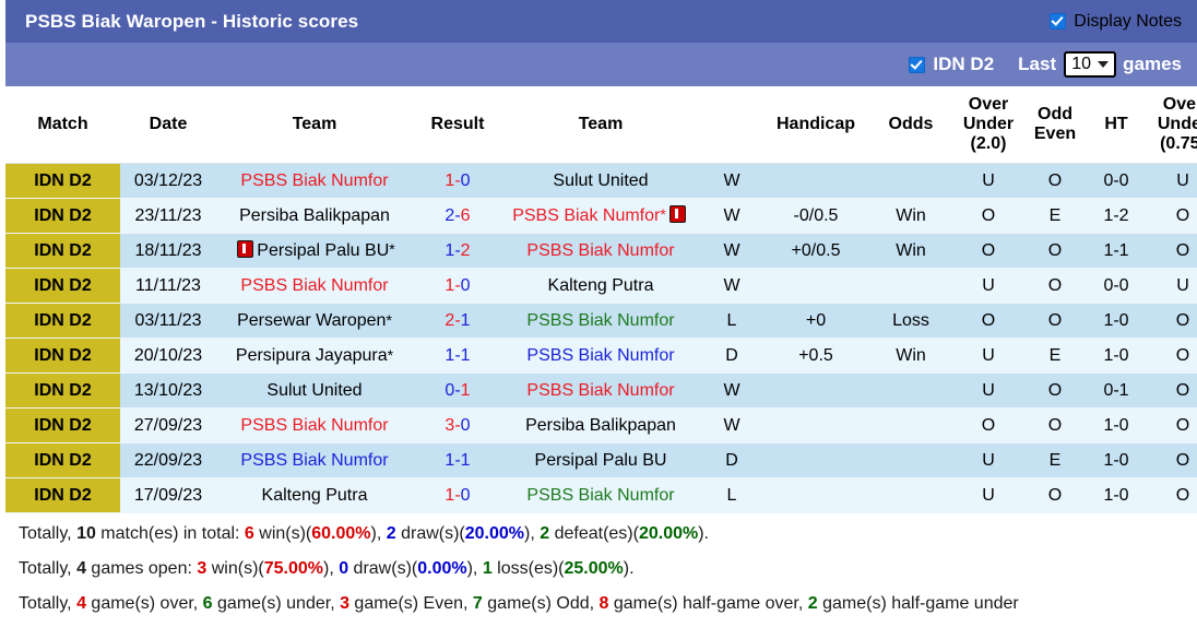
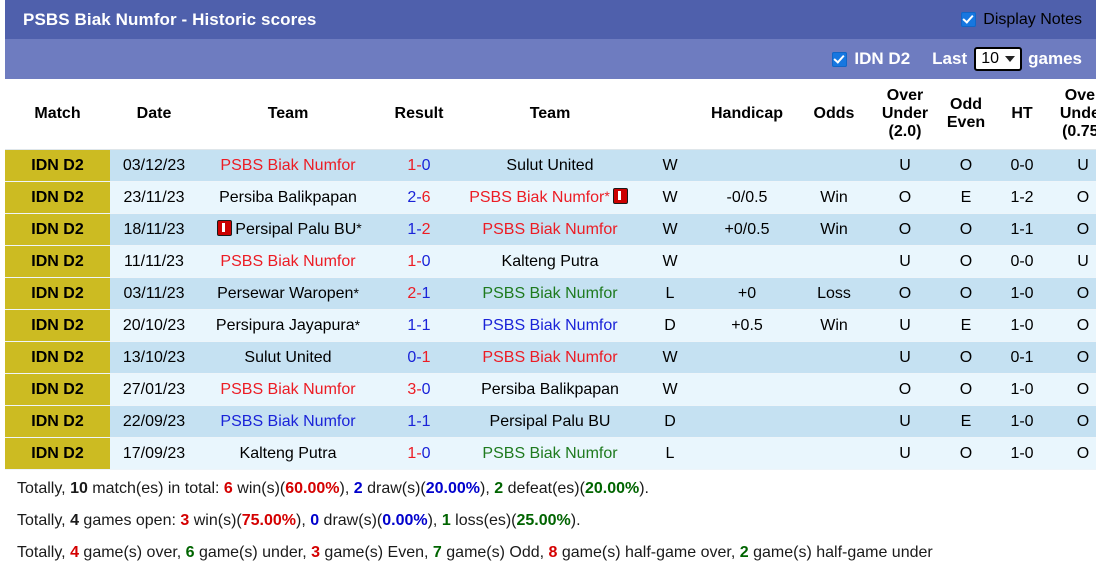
- PSBS Biak Waropen - Historic scores
+ PSBS Biak Numfor - Historic scores
  Display Notes
  IDN D2
  Last
  10
  games
  Match	Date	Team	Result	Team		Handicap	Odds	Over Under (2.0)	Odd Even	HT	Ove Unde (0.75
  IDN D2	03/12/23	PSBS Biak Numfor	1-0	Sulut United	W			U	O	0-0	U
  IDN D2	23/11/23	Persiba Balikpapan	2-6	PSBS Biak Numfor*	W	-0/0.5	Win	O	E	1-2	O
  IDN D2	18/11/23	Persipal Palu BU*	1-2	PSBS Biak Numfor	W	+0/0.5	Win	O	O	1-1	O
  IDN D2	11/11/23	PSBS Biak Numfor	1-0	Kalteng Putra	W			U	O	0-0	U
  IDN D2	03/11/23	Persewar Waropen*	2-1	PSBS Biak Numfor	L	+0	Loss	O	O	1-0	O
  IDN D2	20/10/23	Persipura Jayapura*	1-1	PSBS Biak Numfor	D	+0.5	Win	U	E	1-0	O
  IDN D2	13/10/23	Sulut United	0-1	PSBS Biak Numfor	W			U	O	0-1	O
- IDN D2	27/09/23	PSBS Biak Numfor	3-0	Persiba Balikpapan	W			O	O	1-0	O
+ IDN D2	27/01/23	PSBS Biak Numfor	3-0	Persiba Balikpapan	W			O	O	1-0	O
  IDN D2	22/09/23	PSBS Biak Numfor	1-1	Persipal Palu BU	D			U	E	1-0	O
  IDN D2	17/09/23	Kalteng Putra	1-0	PSBS Biak Numfor	L			U	O	1-0	O
  Totally, 10 match(es) in total: 6 win(s)(60.00%), 2 draw(s)(20.00%), 2 defeat(es)(20.00%).
  Totally, 4 games open: 3 win(s)(75.00%), 0 draw(s)(0.00%), 1 loss(es)(25.00%).
  Totally, 4 game(s) over, 6 game(s) under, 3 game(s) Even, 7 game(s) Odd, 8 game(s) half-game over, 2 game(s) half-game under
